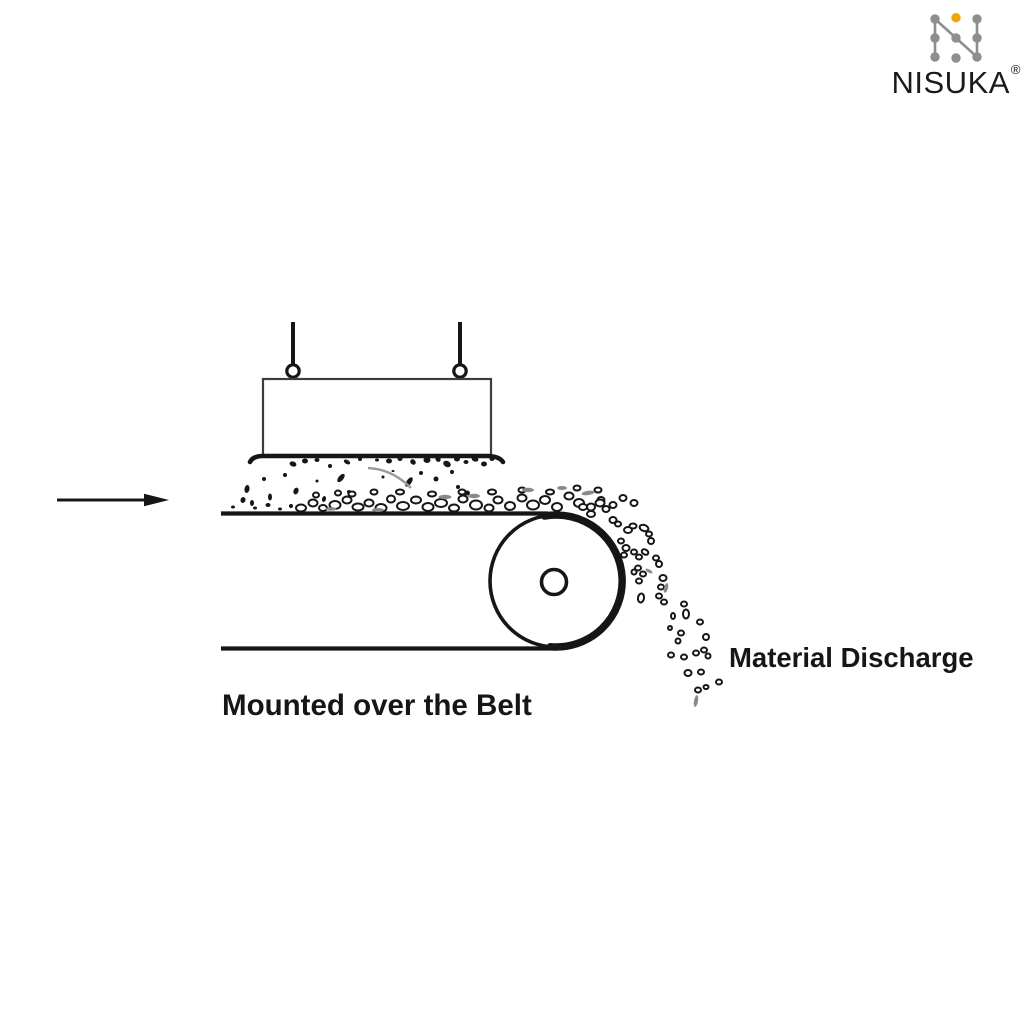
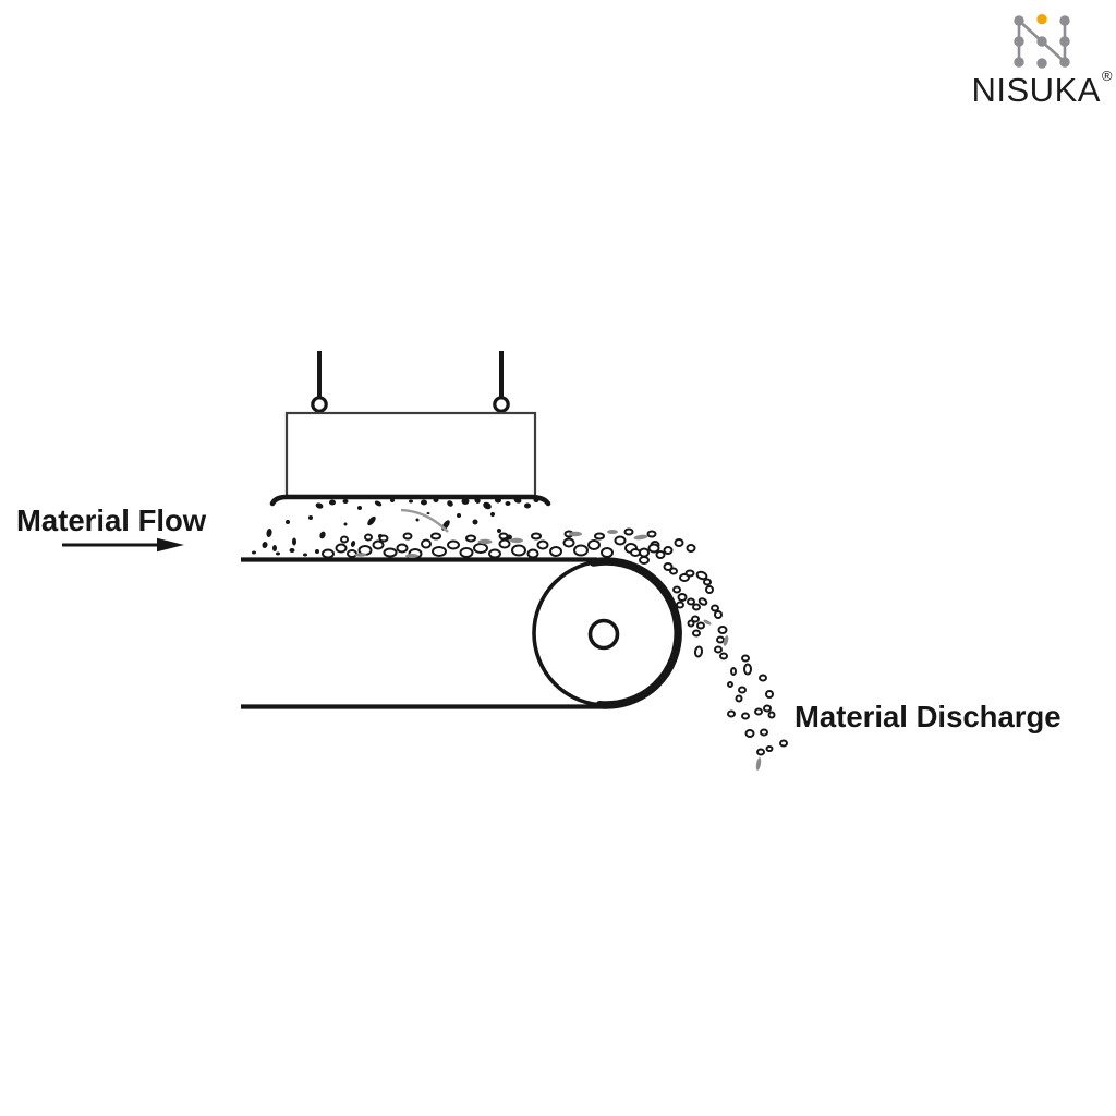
  NISUKA
  ®
+ Material Flow
  Material Discharge
- Mounted over the Belt
